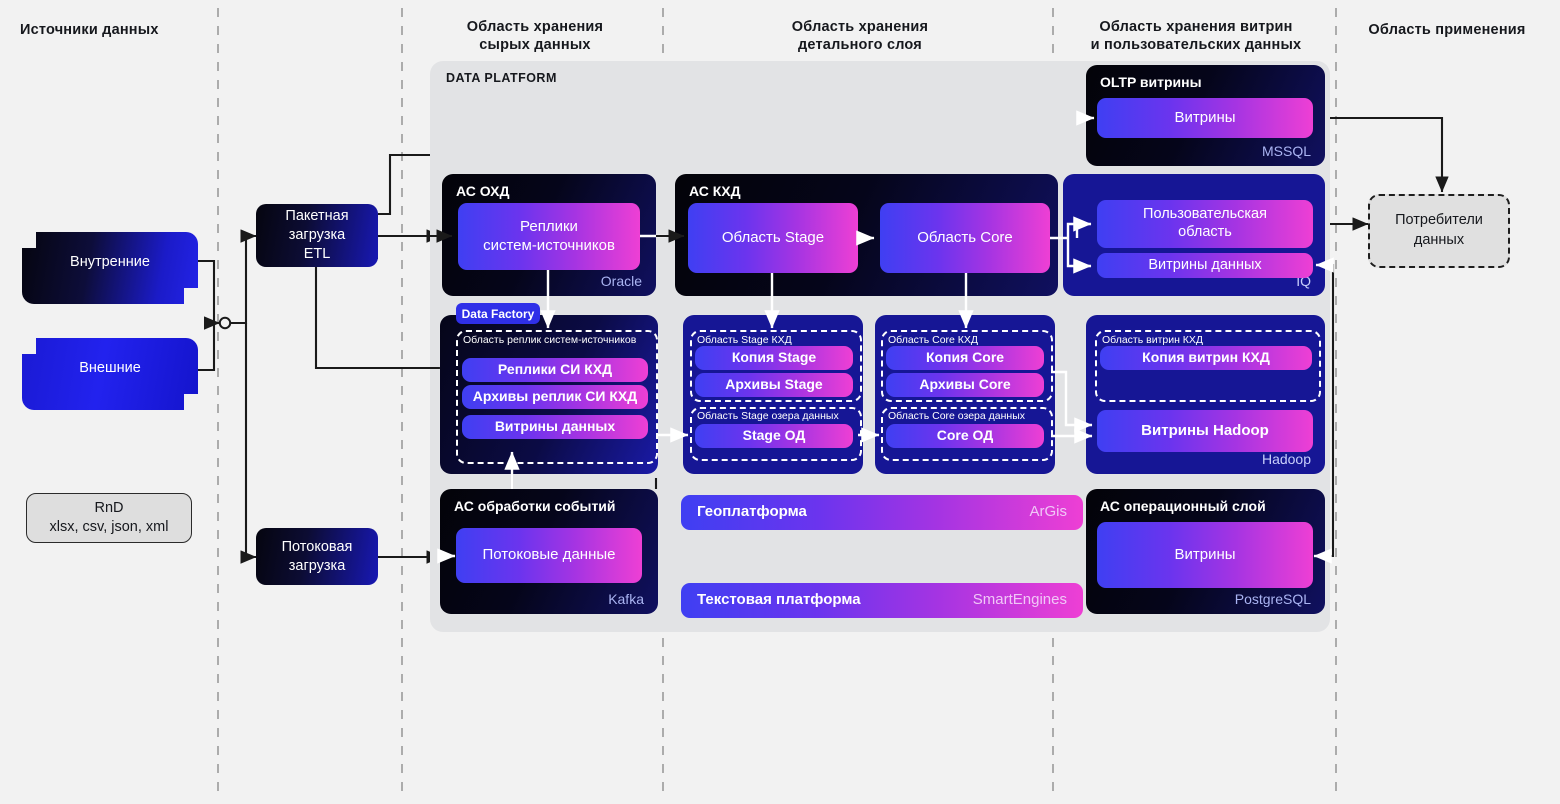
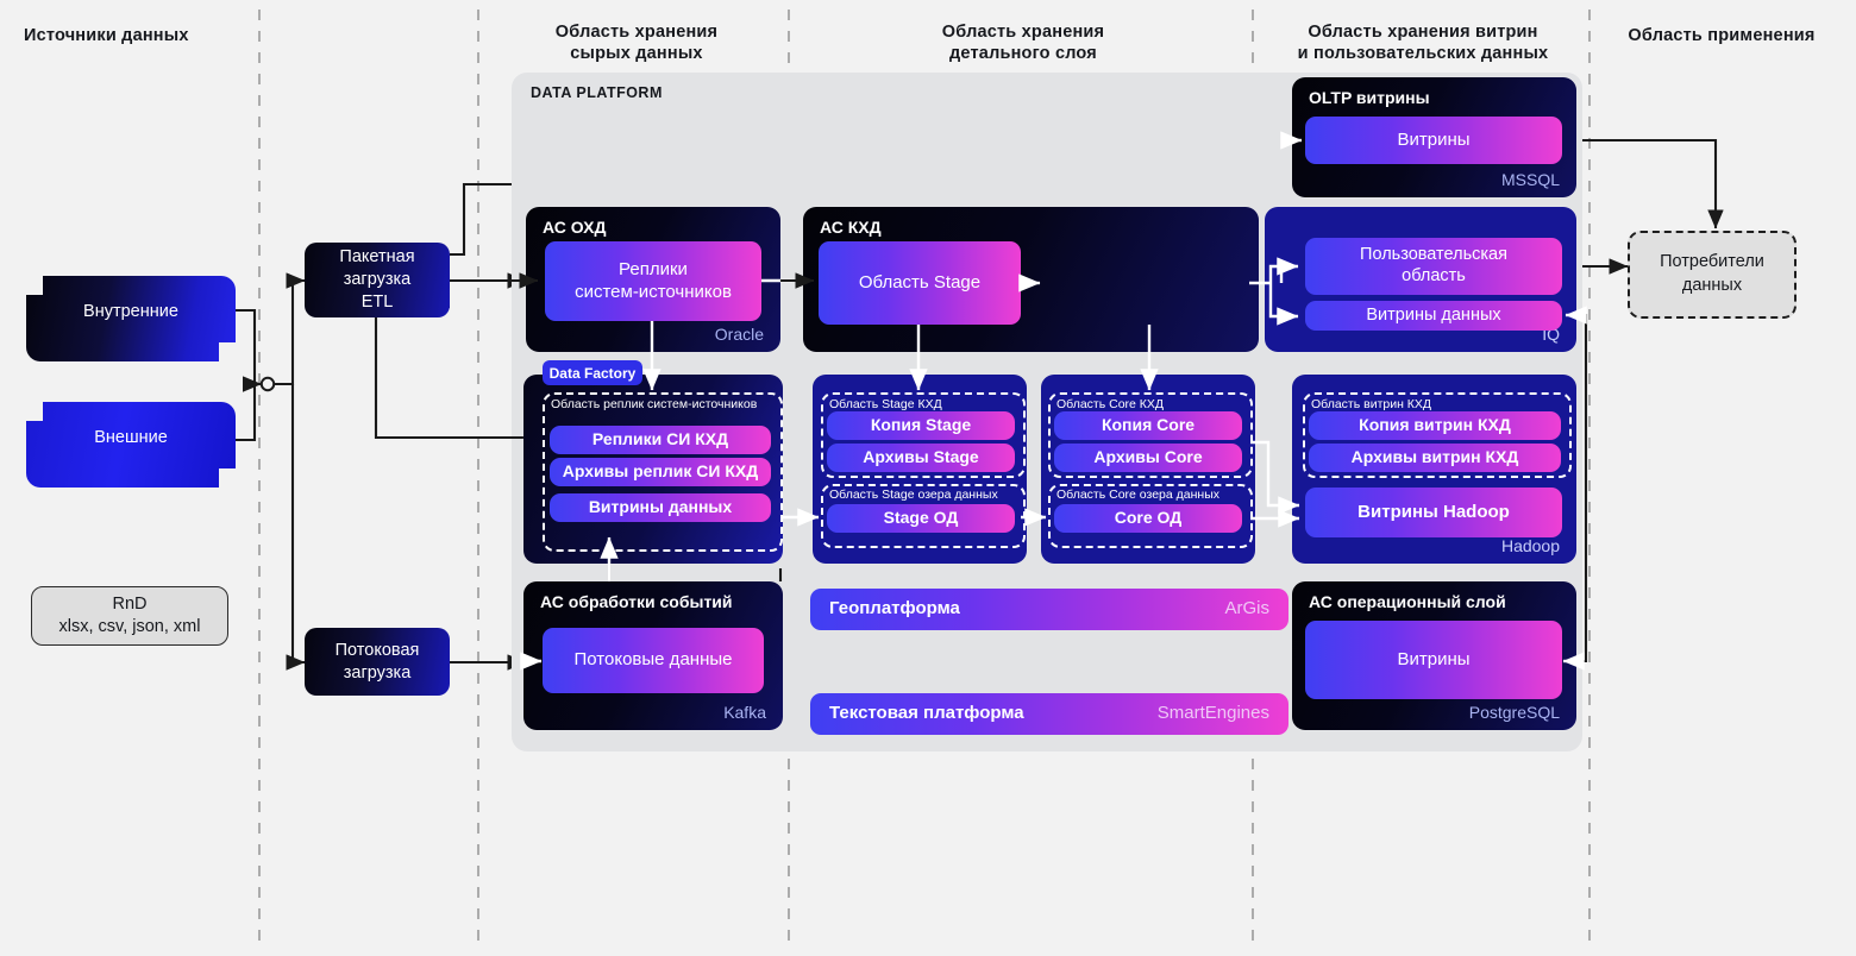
  Источники данных
  Область хранения
  сырых данных
  Область хранения
  детального слоя
  Область хранения витрин
  и пользовательских данных
  Область применения
  DATA PLATFORM
  Внутренние
  Внешние
  RnD
  xlsx, csv, json, xml
  Пакетная
  загрузка
  ETL
  Потоковая
  загрузка
  Потребители
  данных
  АС ОХД
  Oracle
  Реплики
  систем-источников
  АС КХД
  Область Stage
- Область Core
  IQ
  Пользовательская
  область
  Витрины данных
  OLTP витрины
  MSSQL
  Витрины
  Hadoop
  Data Factory
  Область реплик систем-источников
  Реплики СИ КХД
  Архивы реплик СИ КХД
  Витрины данных
  Область Stage КХД
  Копия Stage
  Архивы Stage
  Область Stage озера данных
  Stage ОД
  Область Core КХД
  Копия Core
  Архивы Core
  Область Core озера данных
  Core ОД
  Область витрин КХД
  Копия витрин КХД
+ Архивы витрин КХД
  Витрины Hadoop
  АС обработки событий
  Kafka
  Потоковые данные
  Геоплатформа
  ArGis
  Текстовая платформа
  SmartEngines
  АС операционный слой
  PostgreSQL
  Витрины
